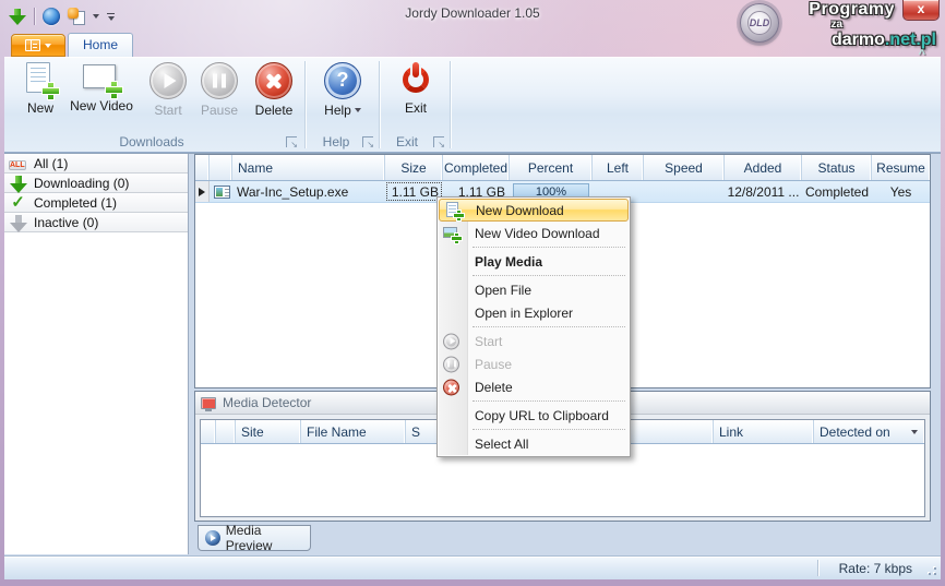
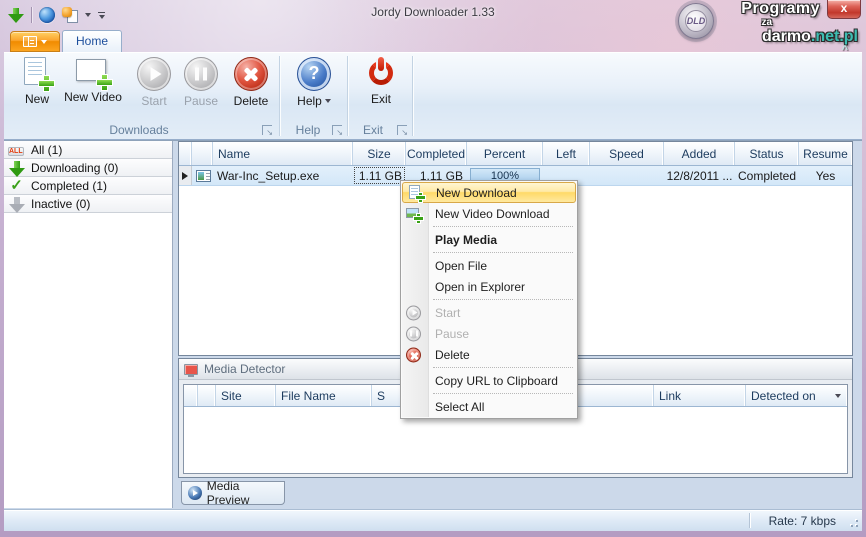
- Jordy Downloader 1.05
+ Jordy Downloader 1.33
  x
  DLD
  Programy
  za
  darmo.net.pl
  ^
  Home
  New
  New Video
  Start
  Pause
  Delete
  ?
  Help
  Exit
  Downloads
  ↘
  Help
  ↘
  Exit
  ↘
  All (1)
  Downloading (0)
  ✓
  Completed (1)
  Inactive (0)
  Name
  Size
  Completed
  Percent
  Left
  Speed
  Added
  Status
  Resume
  War-Inc_Setup.exe
  1.11 GB
  1.11 GB
  100%
  12/8/2011 ...
  Completed
  Yes
  Media Detector
  Site
  File Name
  S
  Link
  Detected on
  Media Preview
  Rate: 7 kbps
  New Download
  New Video Download
  Play Media
  Open File
  Open in Explorer
  Start
  Pause
  Delete
  Copy URL to Clipboard
  Select All
